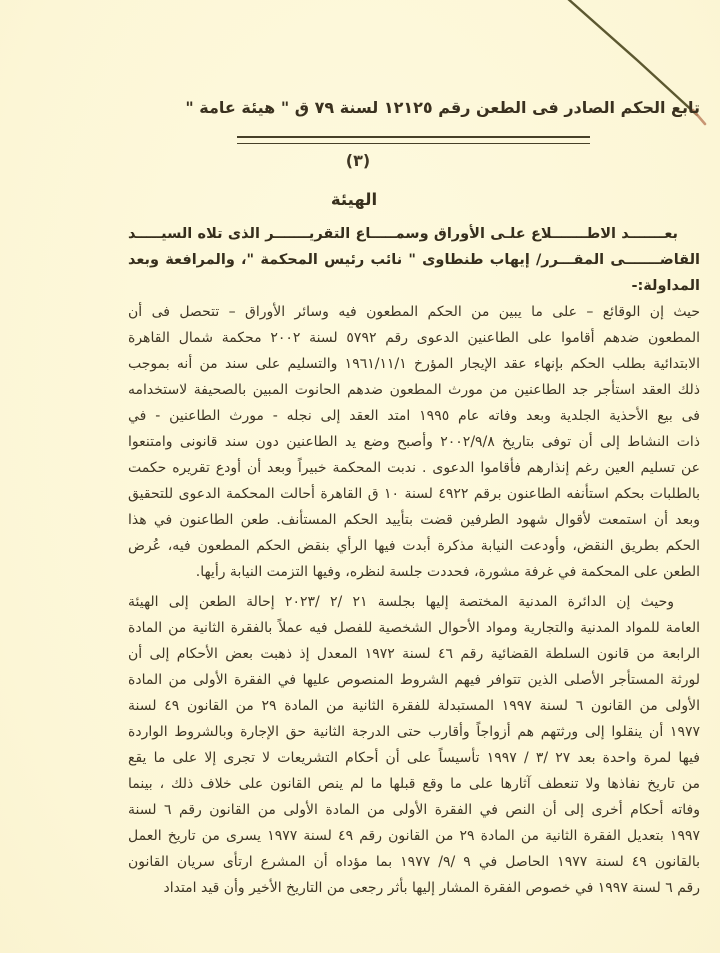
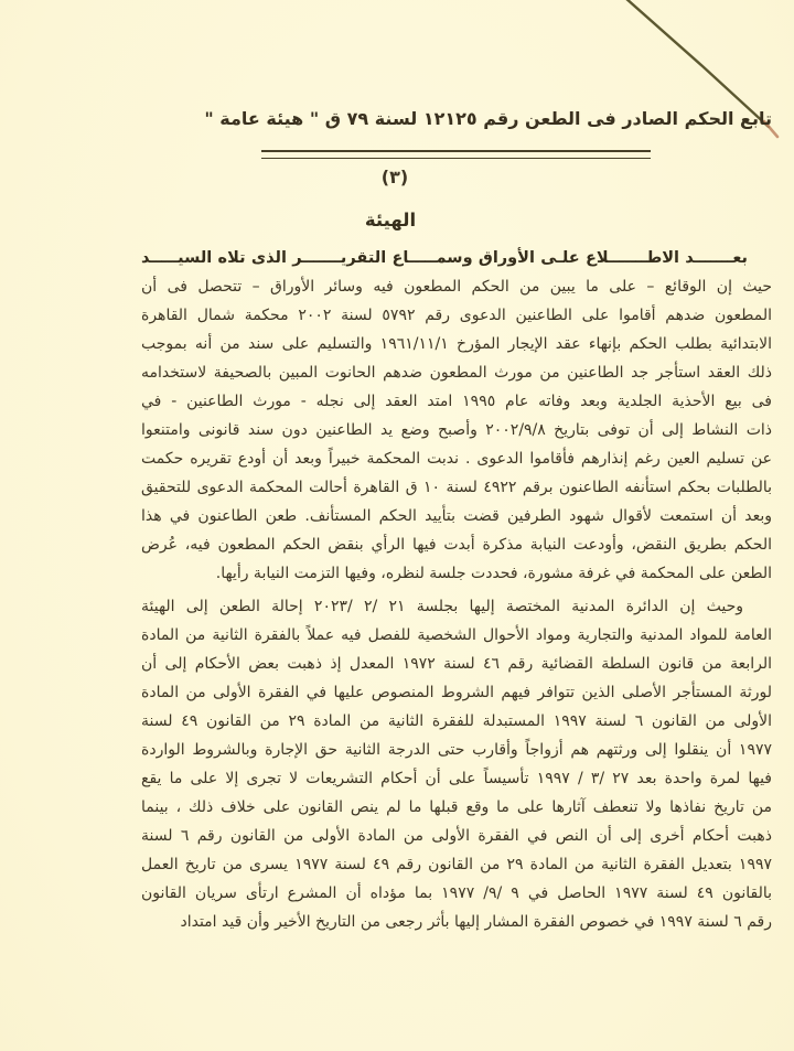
  تابع الحكم الصادر فى الطعن رقم ١٢١٢٥ لسنة ٧٩ ق " هيئة عامة "
  (٣)
  الهيئة
  بعـــــــد الاطـــــــلاع علـى الأوراق وسمـــــاع التقريـــــــر الذى تلاه السيـــــد
- القاضـــــــى المقـــرر/ إيهاب طنطاوى " نائب رئيس المحكمة "، والمرافعة وبعد المداولة:-
  حيث إن الوقائع – على ما يبين من الحكم المطعون فيه وسائر الأوراق – تتحصل فى أن
  المطعون ضدهم أقاموا على الطاعنين الدعوى رقم ٥٧٩٢ لسنة ٢٠٠٢ محكمة شمال القاهرة
  الابتدائية بطلب الحكم بإنهاء عقد الإيجار المؤرخ ١٩٦١/١١/١ والتسليم على سند من أنه بموجب
  ذلك العقد استأجر جد الطاعنين من مورث المطعون ضدهم الحانوت المبين بالصحيفة لاستخدامه
  فى بيع الأحذية الجلدية وبعد وفاته عام ١٩٩٥ امتد العقد إلى نجله - مورث الطاعنين - في
  ذات النشاط إلى أن توفى بتاريخ ٢٠٠٢/٩/٨ وأصبح وضع يد الطاعنين دون سند قانونى وامتنعوا
  عن تسليم العين رغم إنذارهم فأقاموا الدعوى . ندبت المحكمة خبيراً وبعد أن أودع تقريره حكمت
  بالطلبات بحكم استأنفه الطاعنون برقم ٤٩٢٢ لسنة ١٠ ق القاهرة أحالت المحكمة الدعوى للتحقيق
  وبعد أن استمعت لأقوال شهود الطرفين قضت بتأييد الحكم المستأنف. طعن الطاعنون في هذا
  الحكم بطريق النقض، وأودعت النيابة مذكرة أبدت فيها الرأي بنقض الحكم المطعون فيه، عُرض
  الطعن على المحكمة في غرفة مشورة، فحددت جلسة لنظره، وفيها التزمت النيابة رأيها.
  وحيث إن الدائرة المدنية المختصة إليها بجلسة ٢١ /٢ /٢٠٢٣ إحالة الطعن إلى الهيئة
  العامة للمواد المدنية والتجارية ومواد الأحوال الشخصية للفصل فيه عملاً بالفقرة الثانية من المادة
  الرابعة من قانون السلطة القضائية رقم ٤٦ لسنة ١٩٧٢ المعدل إذ ذهبت بعض الأحكام إلى أن
  لورثة المستأجر الأصلى الذين تتوافر فيهم الشروط المنصوص عليها في الفقرة الأولى من المادة
  الأولى من القانون ٦ لسنة ١٩٩٧ المستبدلة للفقرة الثانية من المادة ٢٩ من القانون ٤٩ لسنة
  ١٩٧٧ أن ينقلوا إلى ورثتهم هم أزواجاً وأقارب حتى الدرجة الثانية حق الإجارة وبالشروط الواردة
  فيها لمرة واحدة بعد ٢٧ /٣ / ١٩٩٧ تأسيساً على أن أحكام التشريعات لا تجرى إلا على ما يقع
  من تاريخ نفاذها ولا تنعطف آثارها على ما وقع قبلها ما لم ينص القانون على خلاف ذلك ، بينما
- وفاته أحكام أخرى إلى أن النص في الفقرة الأولى من المادة الأولى من القانون رقم ٦ لسنة
+ ذهبت أحكام أخرى إلى أن النص في الفقرة الأولى من المادة الأولى من القانون رقم ٦ لسنة
  ١٩٩٧ بتعديل الفقرة الثانية من المادة ٢٩ من القانون رقم ٤٩ لسنة ١٩٧٧ يسرى من تاريخ العمل
  بالقانون ٤٩ لسنة ١٩٧٧ الحاصل في ٩ /٩/ ١٩٧٧ بما مؤداه أن المشرع ارتأى سريان القانون
  رقم ٦ لسنة ١٩٩٧ في خصوص الفقرة المشار إليها بأثر رجعى من التاريخ الأخير وأن قيد امتداد
